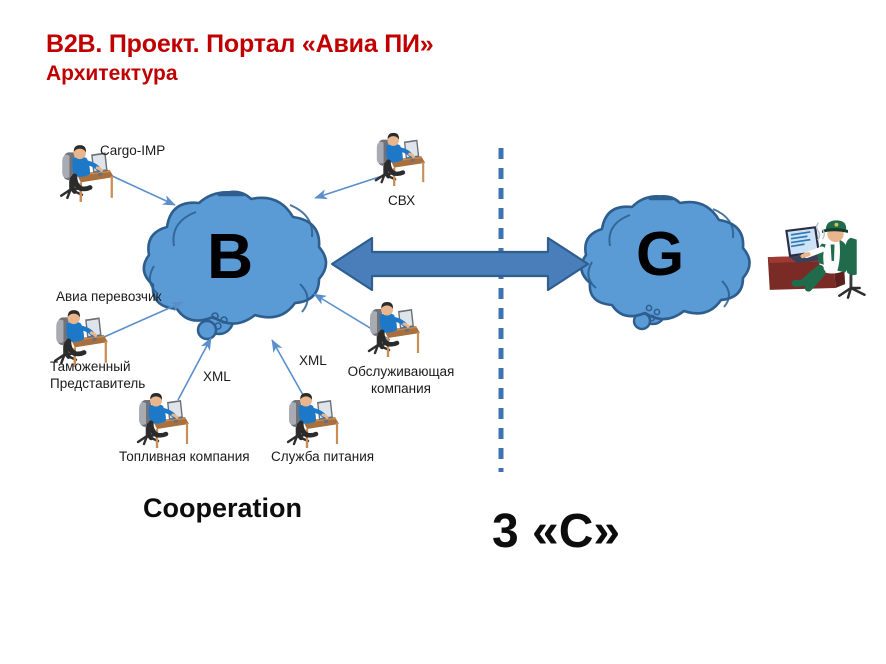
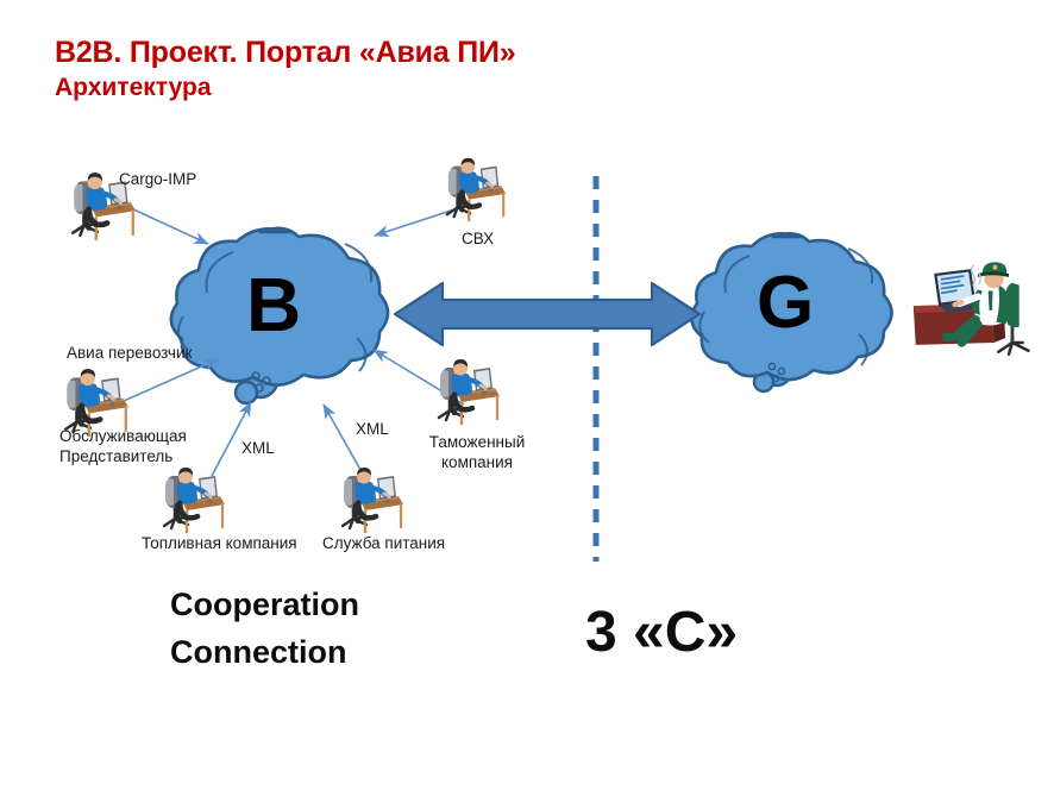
  B2B. Проект. Портал «Авиа ПИ»
  Архитектура
  B
  G
  Cargo-IMP
  СВХ
  Авиа перевозчик
- Таможенный
+ Обслуживающая
  Представитель
  Топливная компания
  Служба питания
- Обслуживающая
+ Таможенный
  компания
  XML
  XML
  Cooperation
+ Connection
  3 «С»
